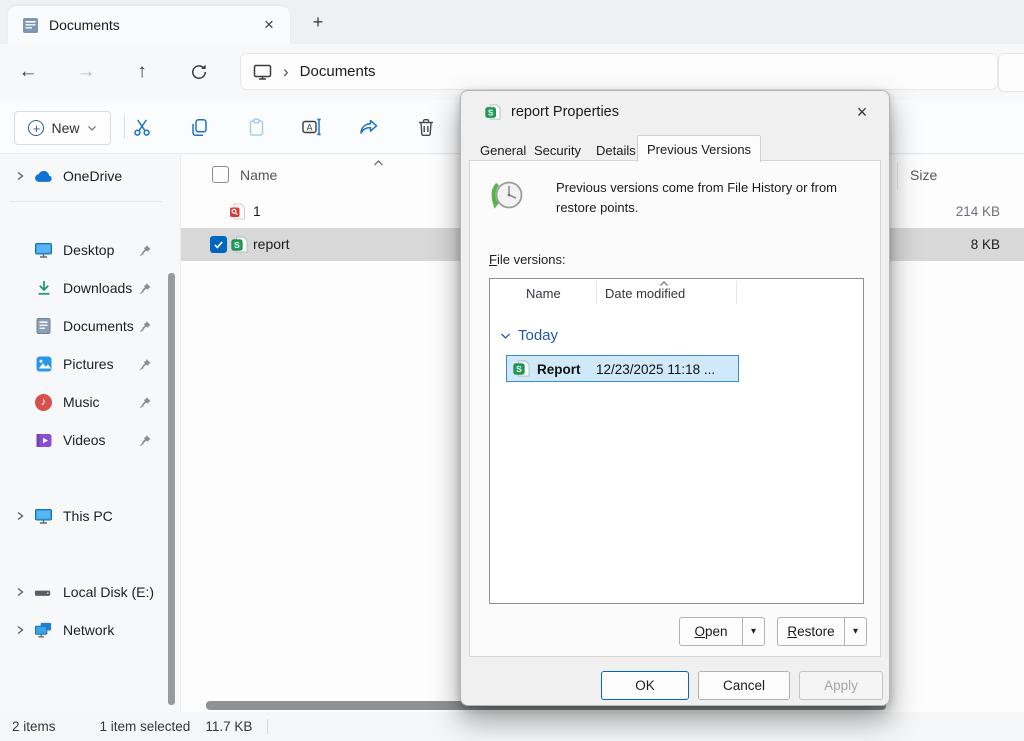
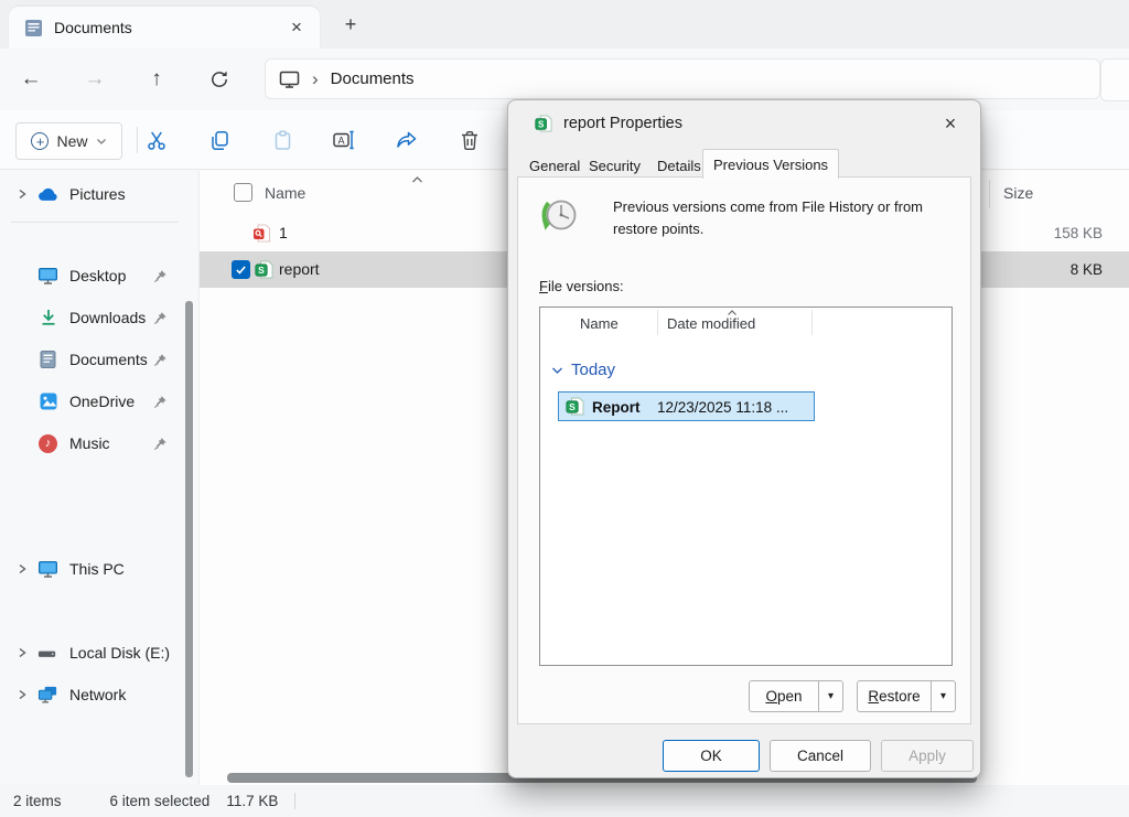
  Documents
  ×
  +
  ←
  →
  ↑
  ›
  Documents
  +
  New
  A
- OneDrive
+ Pictures
  Desktop
  Downloads
  Documents
- Pictures
+ OneDrive
  ♪
  Music
- Videos
  This PC
  Local Disk (E:)
  Network
  Name
  Size
  1
- 214 KB
+ 158 KB
  S
  report
  8 KB
  2 items
- 1 item selected
+ 6 item selected
  11.7 KB
  S
  report Properties
  ×
  General
  Security
  Details
  Previous Versions
  Previous versions come from File History or from restore points.
  File versions:
  Name
  Date modified
  Today
  S
  Report
  12/23/2025 11:18 ...
  Open
  ▾
  Restore
  ▾
  OK
  Cancel
  Apply
